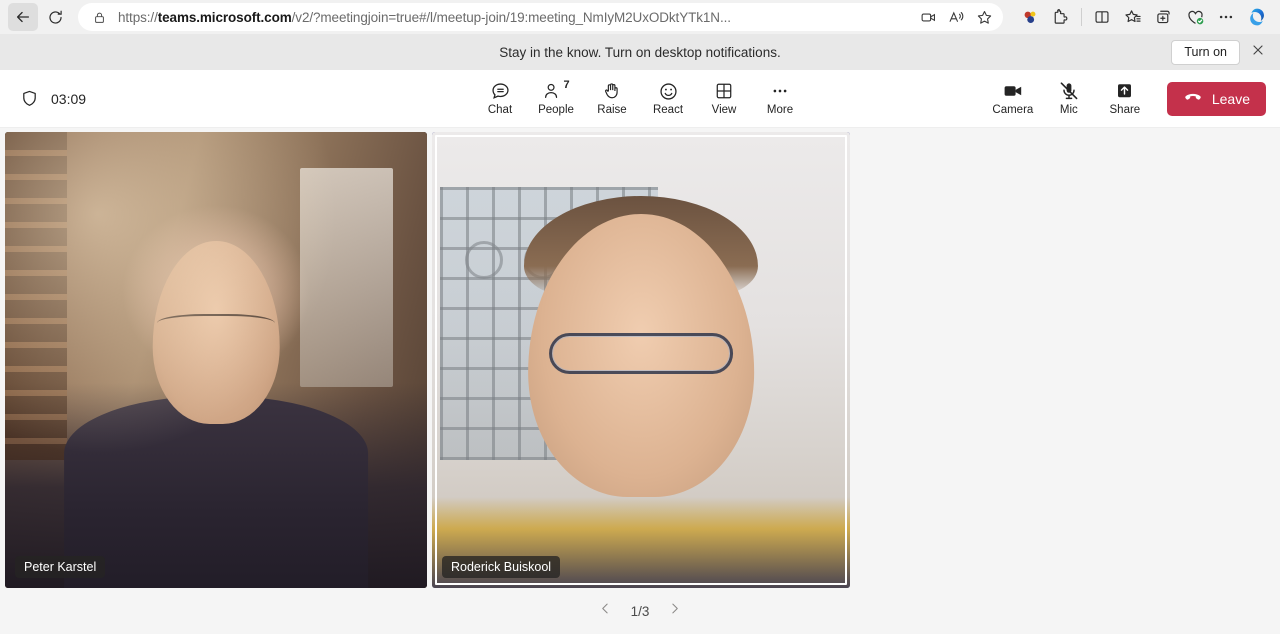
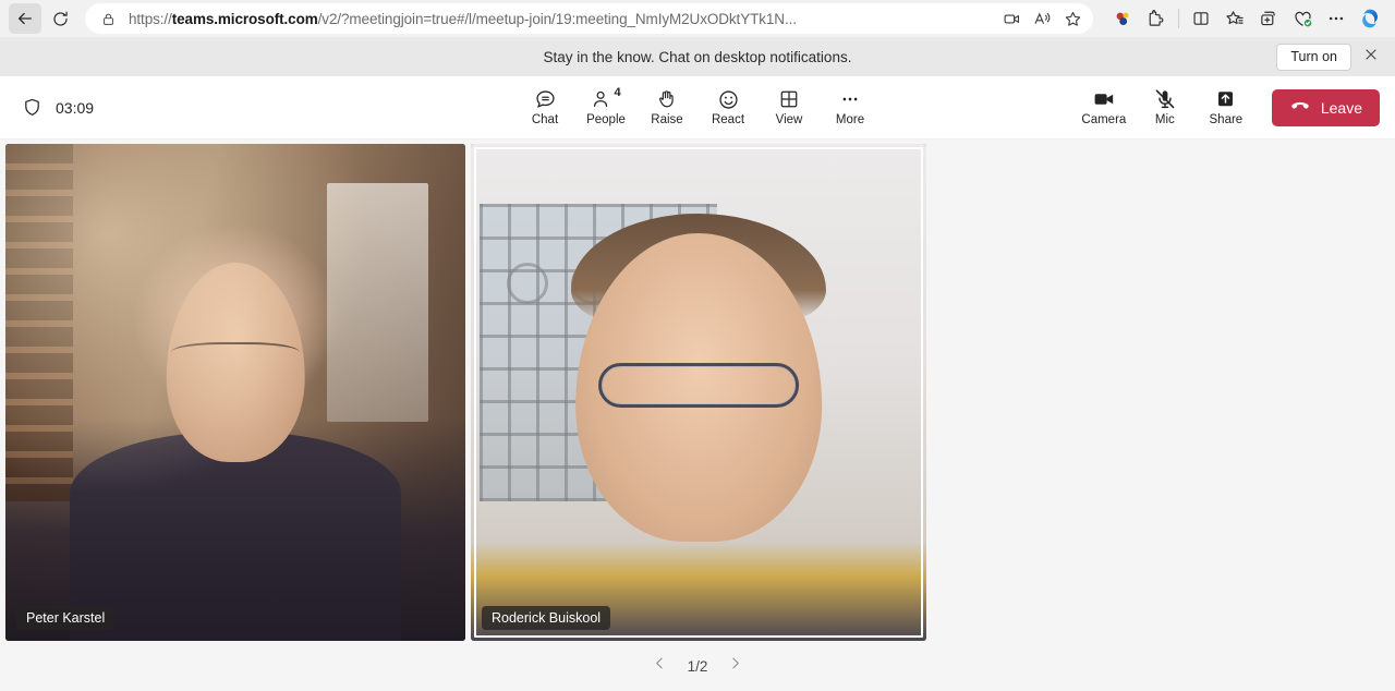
  https://teams.microsoft.com/v2/?meetingjoin=true#/l/meetup-join/19:meeting_NmIyM2UxODktYTk1N...
- Stay in the know. Turn on desktop notifications.
+ Stay in the know. Chat on desktop notifications.
  Turn on
  03:09
  Chat
- 7
+ 4
  People
  Raise
  React
  View
  More
  Camera
  Mic
  Share
  Leave
  Peter Karstel
  Roderick Buiskool
- 1/3
+ 1/2
